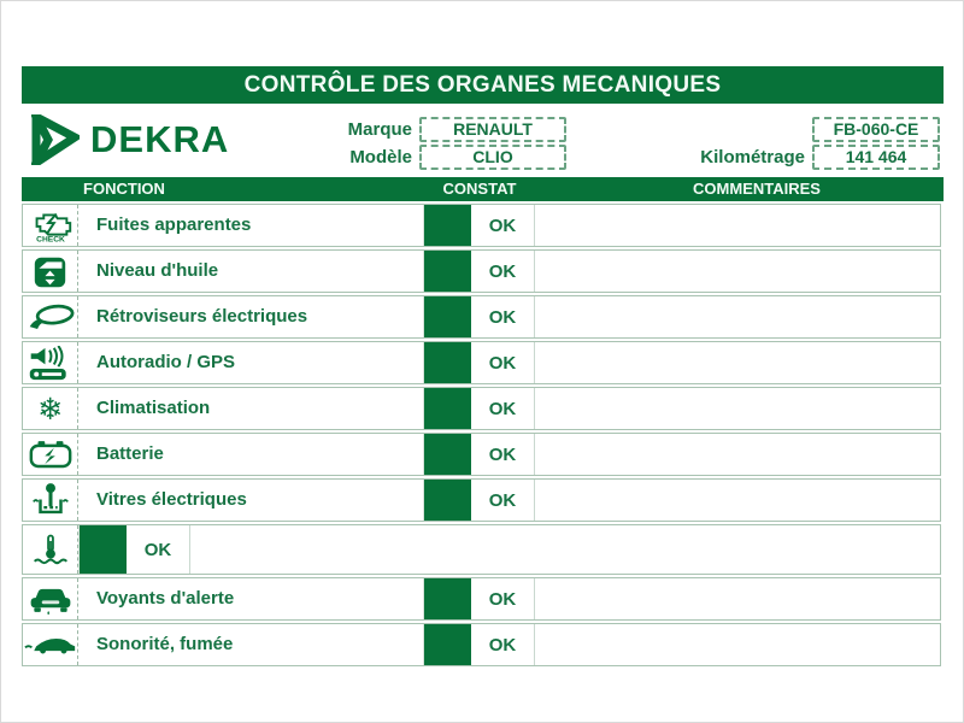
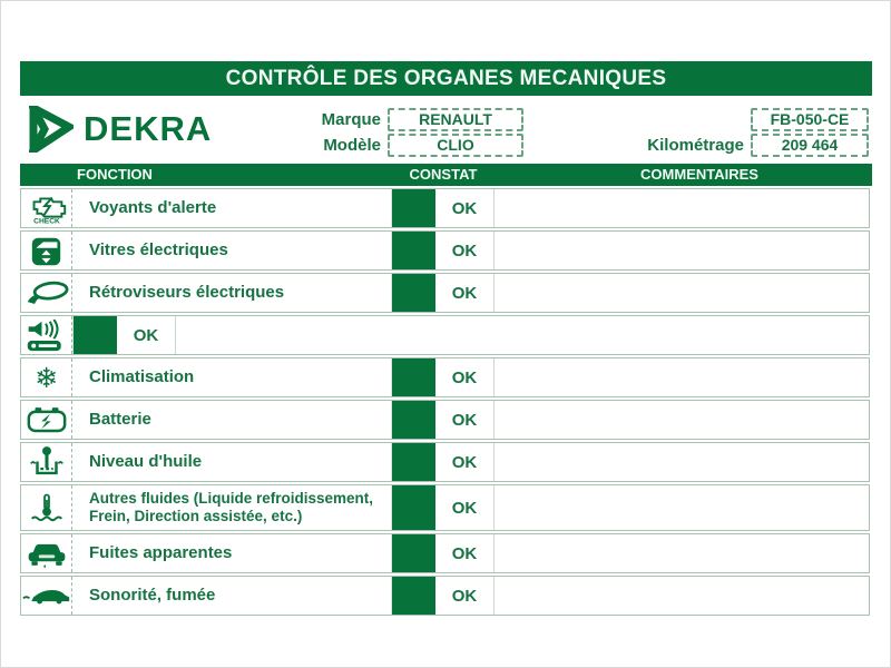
  CONTRÔLE DES ORGANES MECANIQUES
  DEKRA
  Marque
  RENAULT
  Modèle
  CLIO
- FB-060-CE
+ FB-050-CE
  Kilométrage
- 141 464
+ 209 464
  FONCTION
  CONSTAT
  COMMENTAIRES
- Fuites apparentes
+ Voyants d'alerte
  OK
- Niveau d'huile
+ Vitres électriques
  OK
  Rétroviseurs électriques
  OK
- Autoradio / GPS
  OK
  ❄
  Climatisation
  OK
  Batterie
  OK
- Vitres électriques
+ Niveau d'huile
  OK
+ Autres fluides (Liquide refroidissement, Frein, Direction assistée, etc.)
  OK
- Voyants d'alerte
+ Fuites apparentes
  OK
  Sonorité, fumée
  OK
